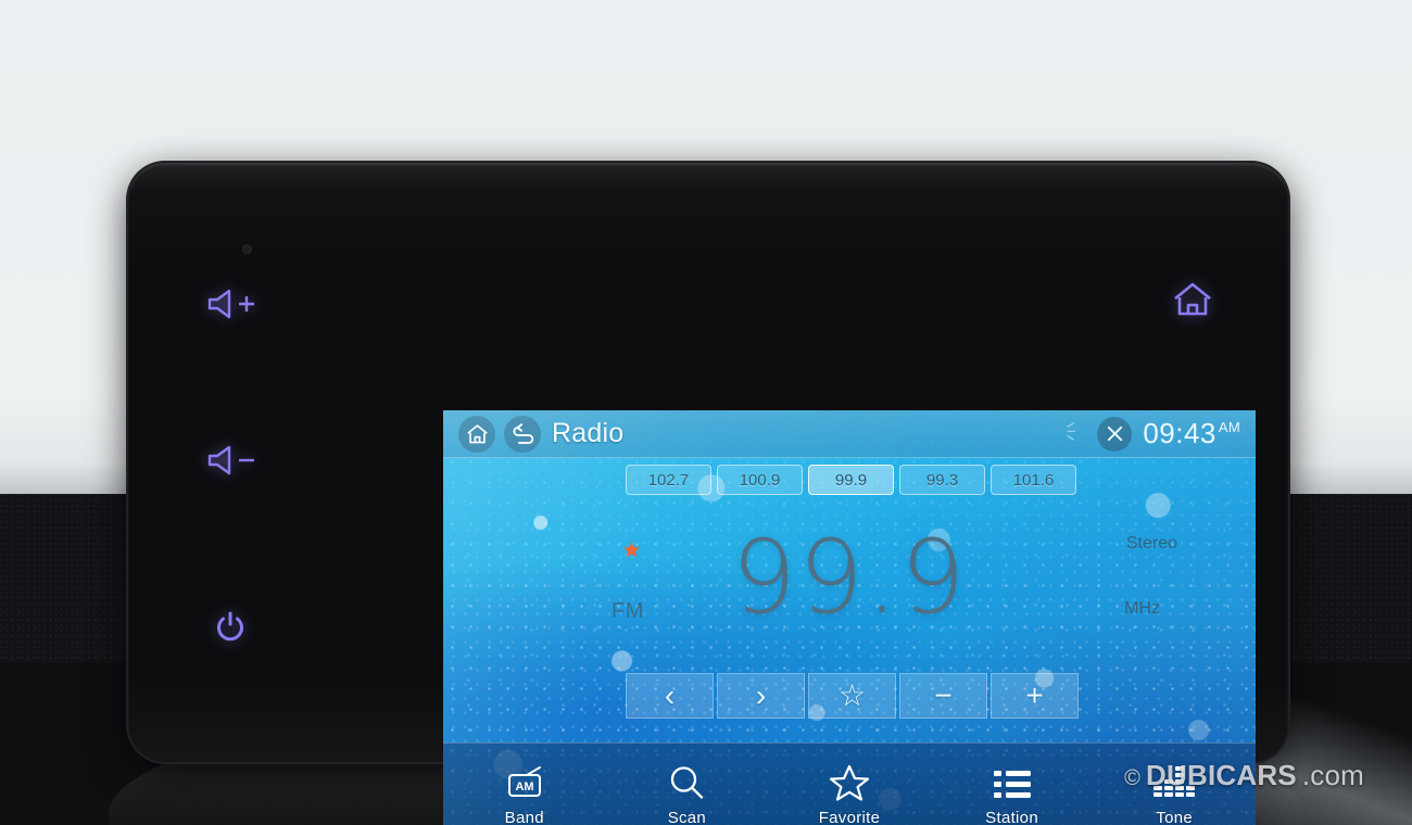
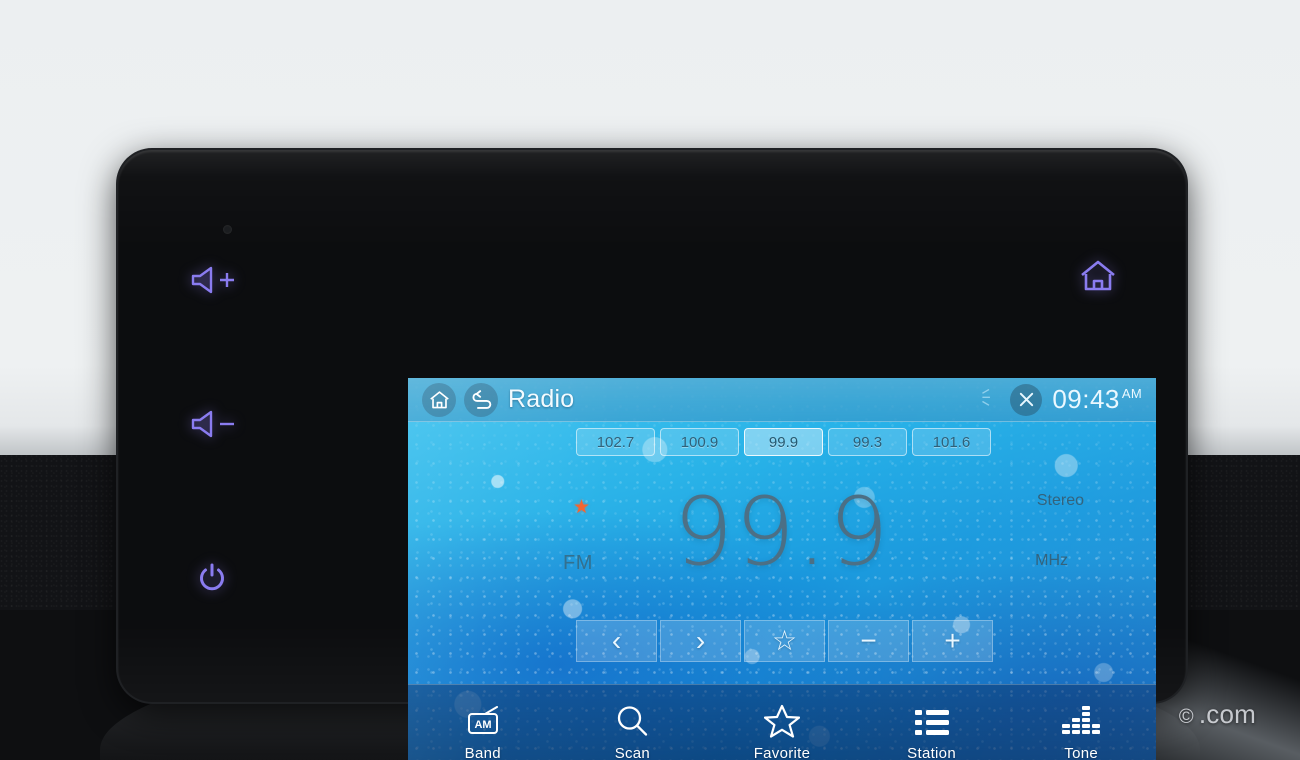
  ©
- DUBICARS
  .com
